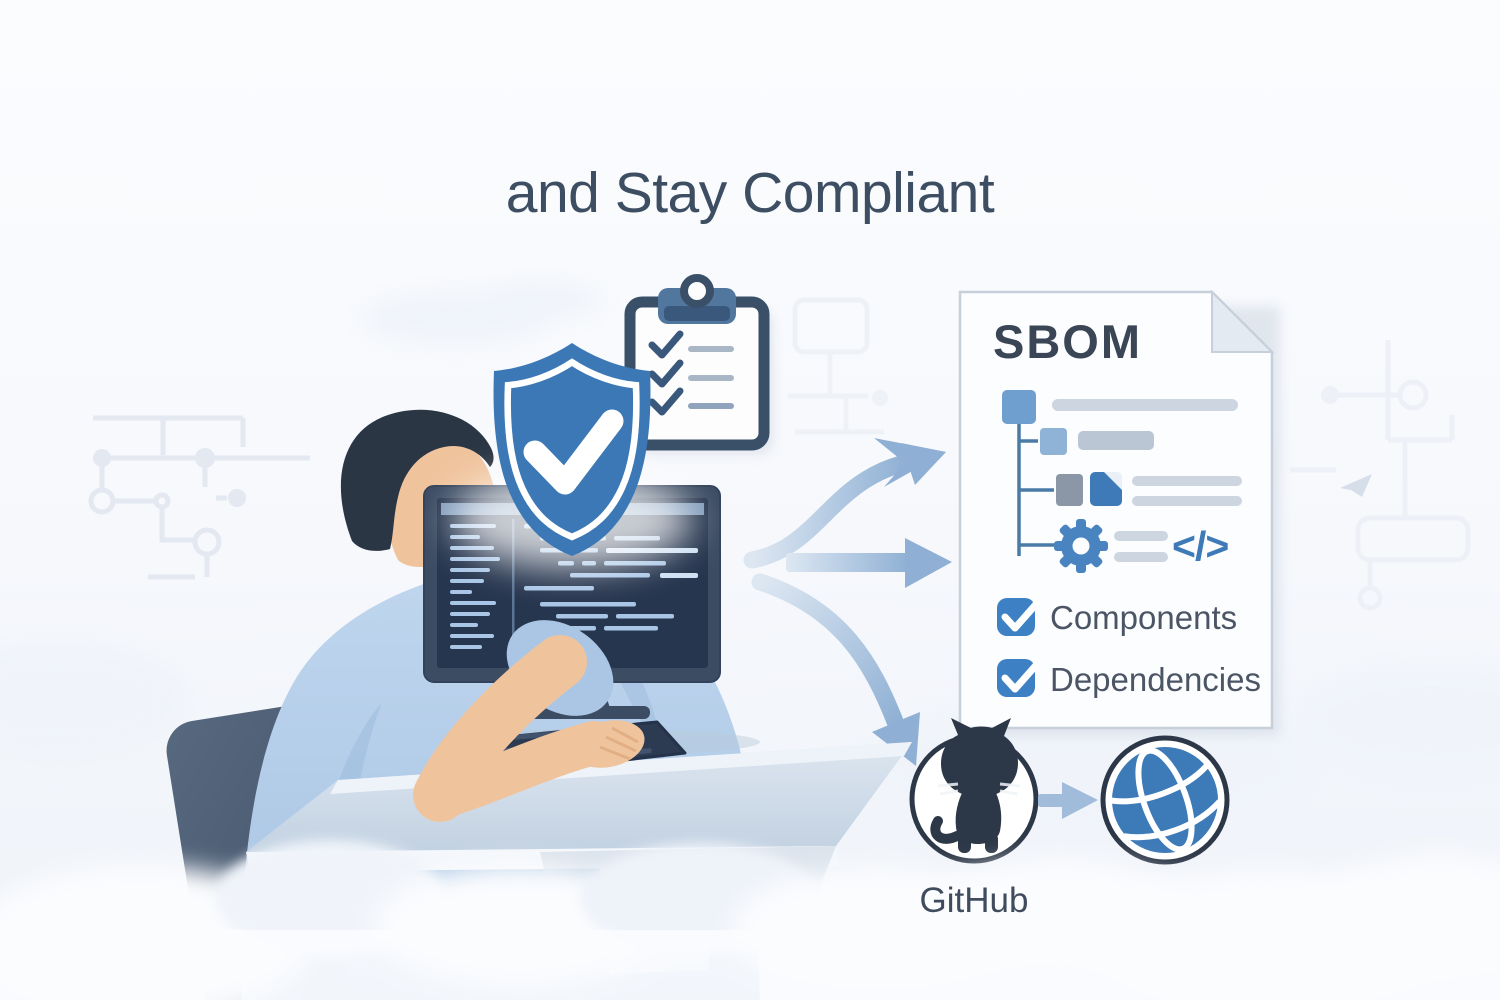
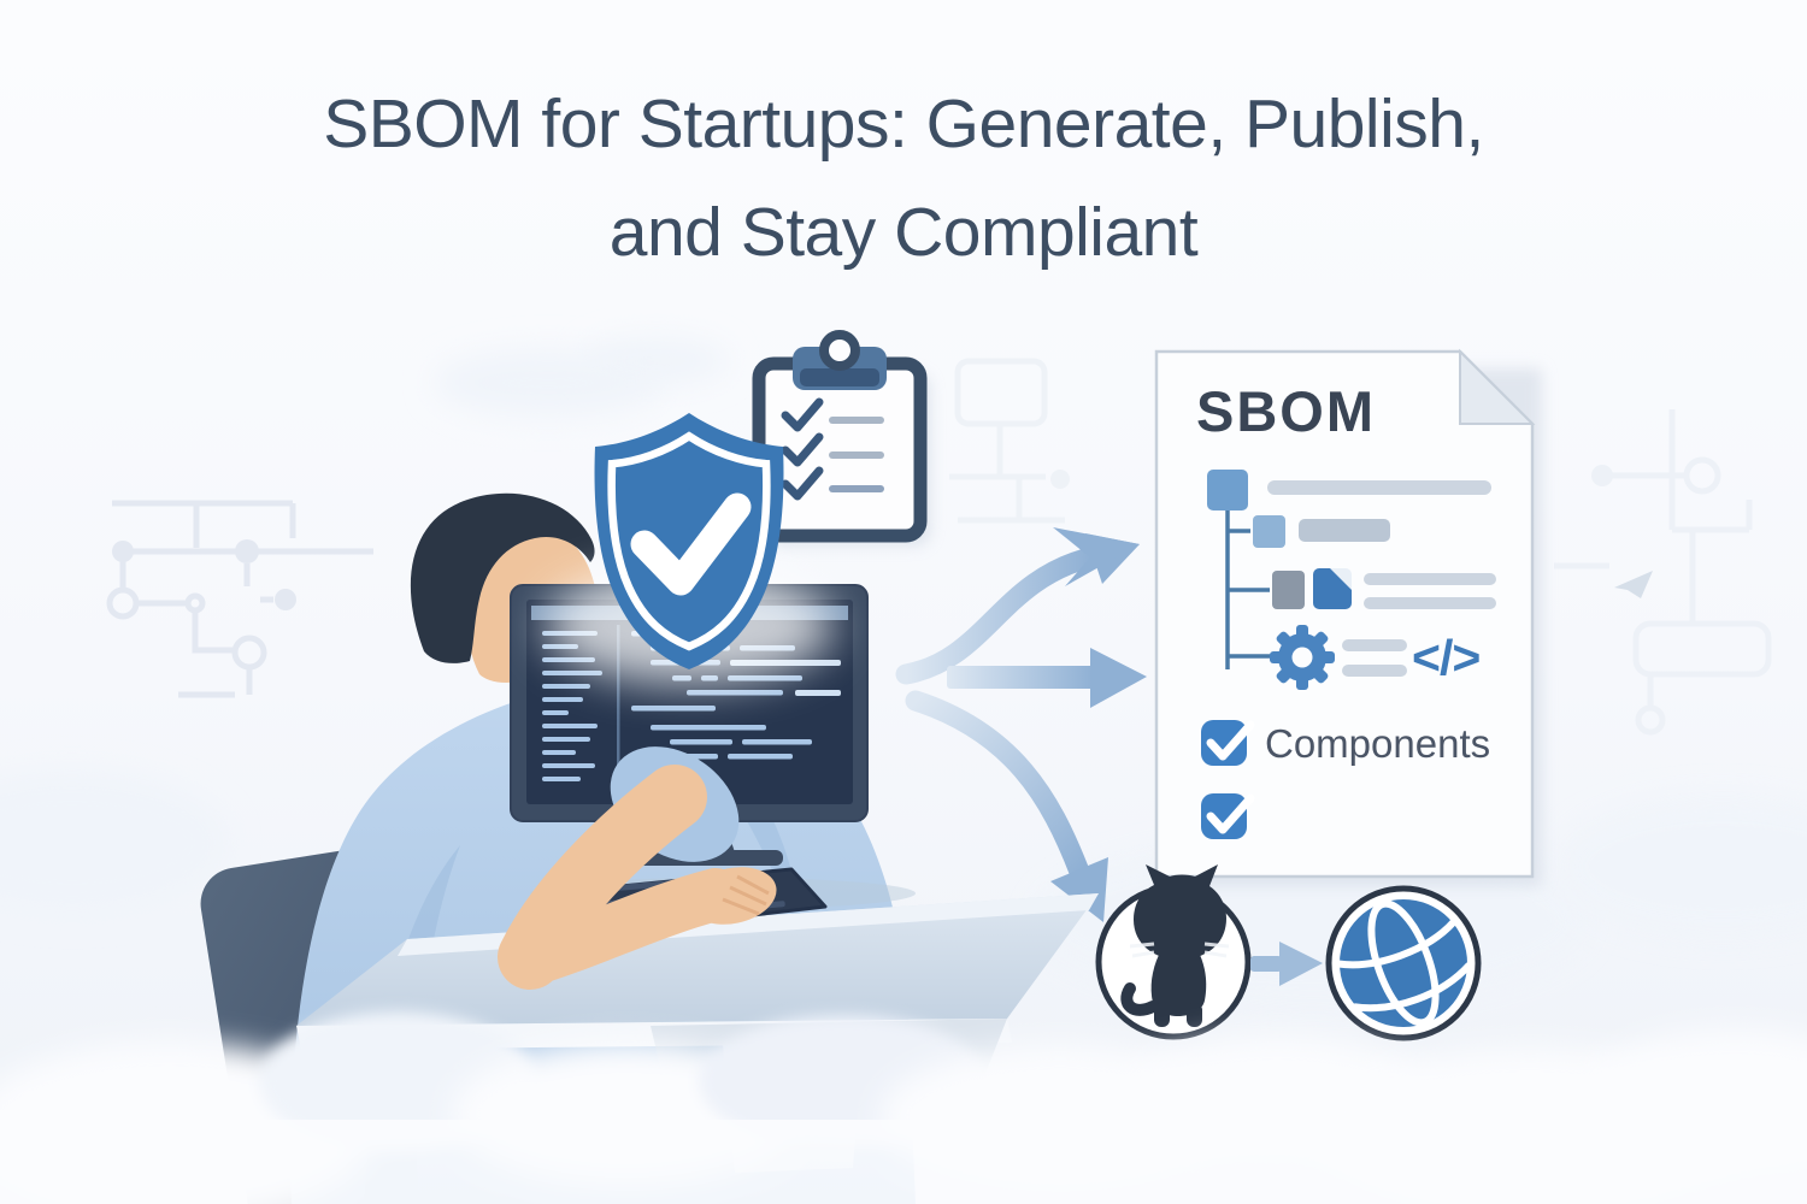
+ SBOM for Startups: Generate, Publish,
  and Stay Compliant
  SBOM
  </>
  Components
- Dependencies
- GitHub
